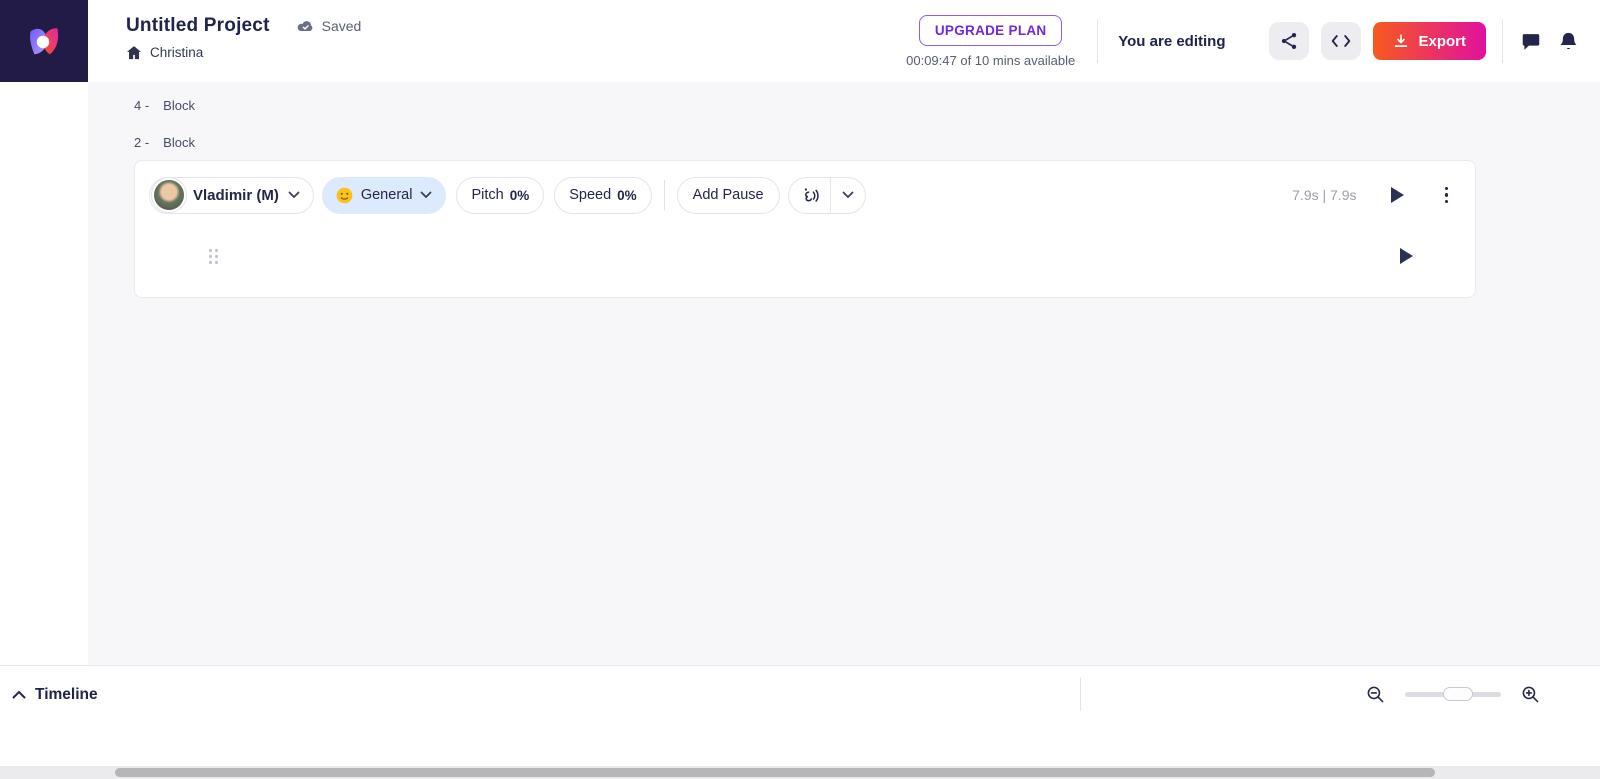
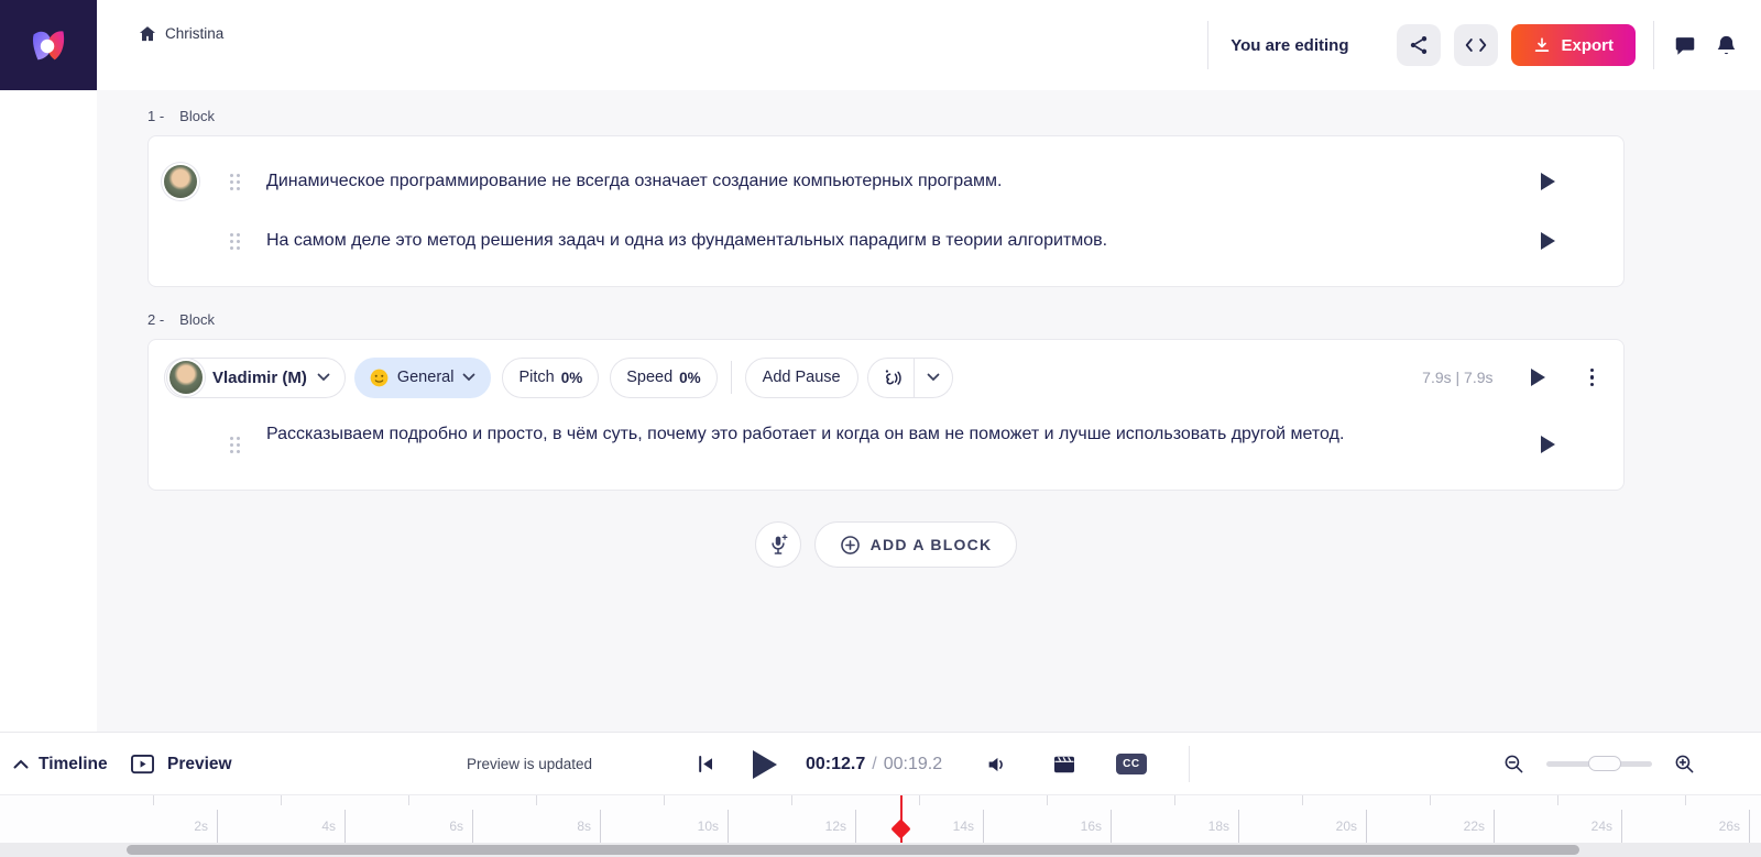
- Untitled Project
- Saved
  Christina
- UPGRADE PLAN
- 00:09:47 of 10 mins available
  You are editing
  Export
- 4 -
+ 1 -
  Block
+ Динамическое программирование не всегда означает создание компьютерных программ.
+ На самом деле это метод решения задач и одна из фундаментальных парадигм в теории алгоритмов.
  2 -
  Block
  Vladimir (M)
  General
  Pitch
  0%
  Speed
  0%
  Add Pause
  7.9s | 7.9s
+ Рассказываем подробно и просто, в чём суть, почему это работает и когда он вам не поможет и лучше использовать другой метод.
+ ADD A BLOCK
  Timeline
+ Preview
+ Preview is updated
+ 00:12.7 / 00:19.2
+ CC
+ 2s
+ 4s
+ 6s
+ 8s
+ 10s
+ 12s
+ 14s
+ 16s
+ 18s
+ 20s
+ 22s
+ 24s
+ 26s
